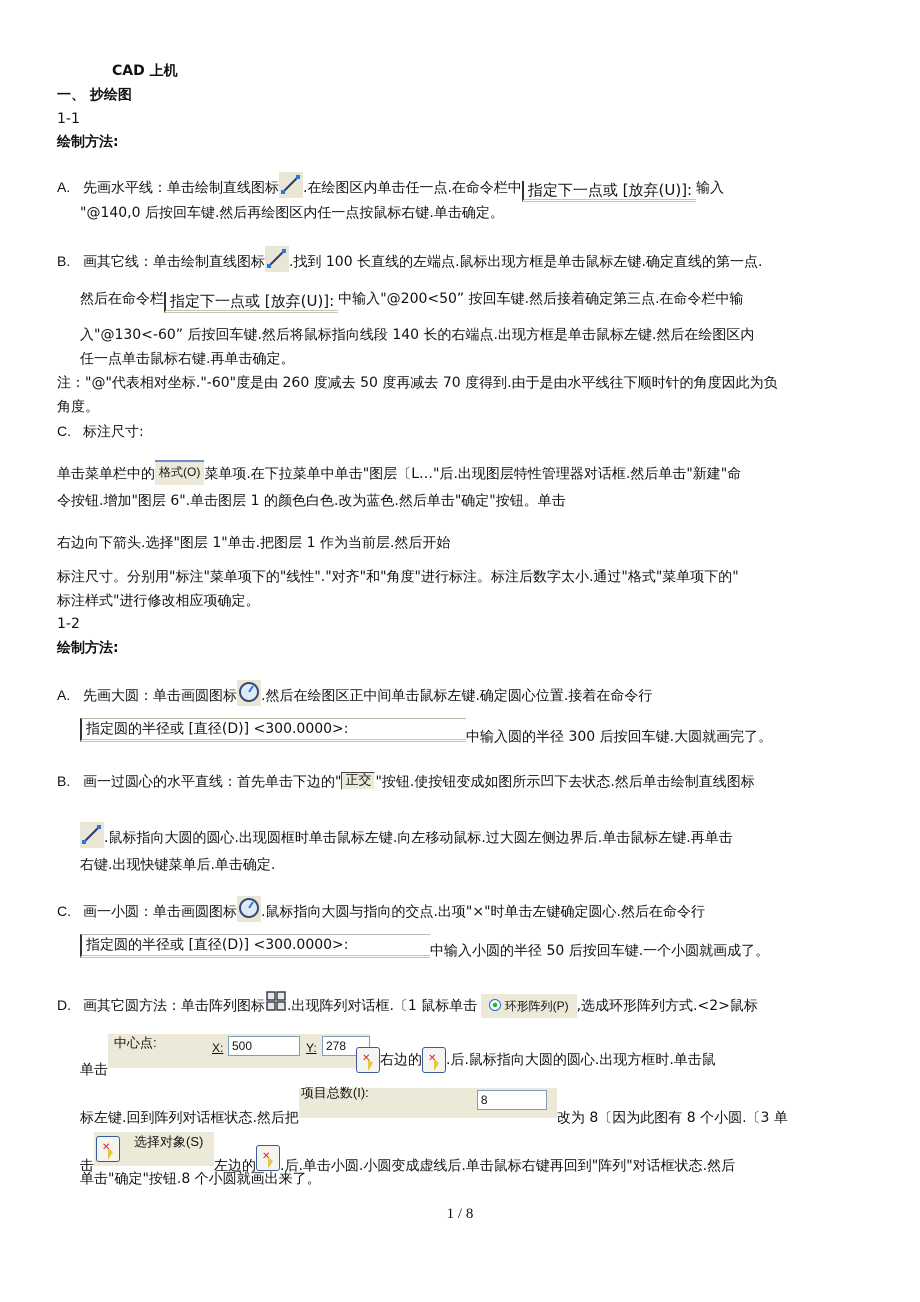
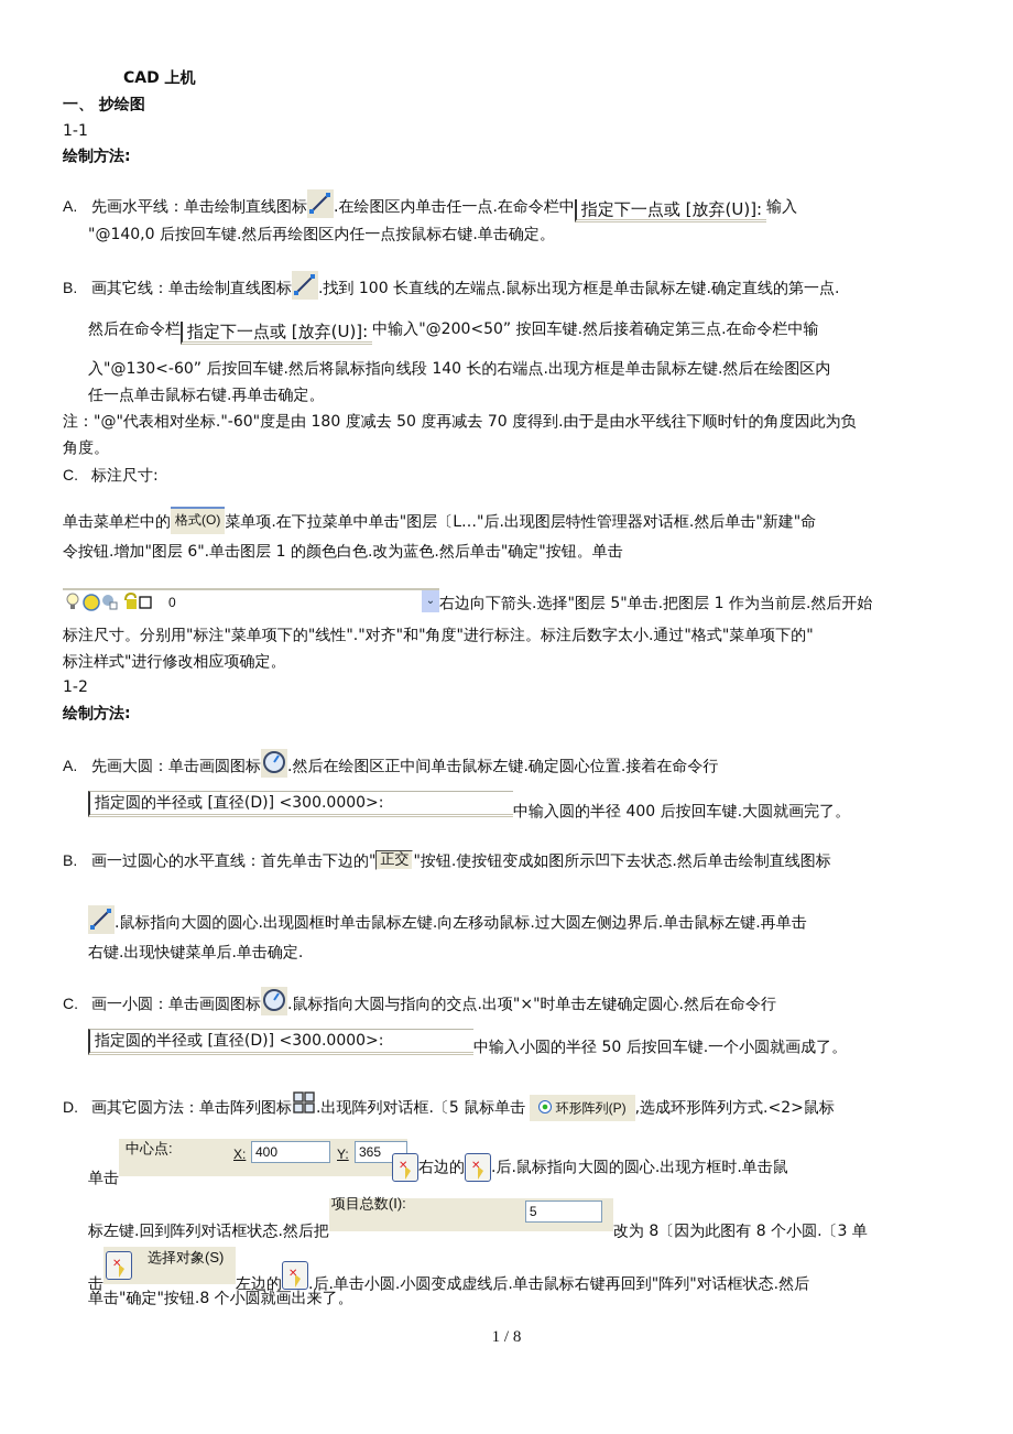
  CAD 上机
  一、 抄绘图
  1-1
  绘制方法:
  A. 先画水平线：单击绘制直线图标 .在绘图区内单击任一点.在命令栏中 指定下一点或 [放弃(U)]: 输入
  "@140,0 后按回车键.然后再绘图区内任一点按鼠标右键.单击确定。
  B. 画其它线：单击绘制直线图标 .找到 100 长直线的左端点.鼠标出现方框是单击鼠标左键.确定直线的第一点.
  然后在命令栏 指定下一点或 [放弃(U)]: 中输入"@200<50” 按回车键.然后接着确定第三点.在命令栏中输
  入"@130<-60” 后按回车键.然后将鼠标指向线段 140 长的右端点.出现方框是单击鼠标左键.然后在绘图区内
  任一点单击鼠标右键.再单击确定。
- 注："@"代表相对坐标."-60"度是由 260 度减去 50 度再减去 70 度得到.由于是由水平线往下顺时针的角度因此为负
+ 注："@"代表相对坐标."-60"度是由 180 度减去 50 度再减去 70 度得到.由于是由水平线往下顺时针的角度因此为负
  角度。
  C. 标注尺寸:
  单击菜单栏中的 格式(O) 菜单项.在下拉菜单中单击"图层〔L…"后.出现图层特性管理器对话框.然后单击"新建"命
  令按钮.增加"图层 6".单击图层 1 的颜色白色.改为蓝色.然后单击"确定"按钮。单击
+ 0
+ ⌄
- 右边向下箭头.选择"图层 1"单击.把图层 1 作为当前层.然后开始
+ 右边向下箭头.选择"图层 5"单击.把图层 1 作为当前层.然后开始
  标注尺寸。分别用"标注"菜单项下的"线性"."对齐"和"角度"进行标注。标注后数字太小.通过"格式"菜单项下的"
  标注样式"进行修改相应项确定。
  1-2
  绘制方法:
  A. 先画大圆：单击画圆图标 .然后在绘图区正中间单击鼠标左键.确定圆心位置.接着在命令行
- 指定圆的半径或 [直径(D)] <300.0000>:中输入圆的半径 300 后按回车键.大圆就画完了。
+ 指定圆的半径或 [直径(D)] <300.0000>:中输入圆的半径 400 后按回车键.大圆就画完了。
  B. 画一过圆心的水平直线：首先单击下边的" 正交 "按钮.使按钮变成如图所示凹下去状态.然后单击绘制直线图标
  .鼠标指向大圆的圆心.出现圆框时单击鼠标左键.向左移动鼠标.过大圆左侧边界后.单击鼠标左键.再单击
  右键.出现快键菜单后.单击确定.
  C. 画一小圆：单击画圆图标 .鼠标指向大圆与指向的交点.出项"×"时单击左键确定圆心.然后在命令行
  指定圆的半径或 [直径(D)] <300.0000>: 中输入小圆的半径 50 后按回车键.一个小圆就画成了。
- D. 画其它圆方法：单击阵列图标 .出现阵列对话框.〔1 鼠标单击 环形阵列(P) ,选成环形阵列方式.<2>鼠标
+ D. 画其它圆方法：单击阵列图标 .出现阵列对话框.〔5 鼠标单击 环形阵列(P) ,选成环形阵列方式.<2>鼠标
  单击
  中心点:
  X:
- 500
+ 400
  Y:
- 278
+ 365
  右边的 .后.鼠标指向大圆的圆心.出现方框时.单击鼠
  标左键.回到阵列对话框状态.然后把
  项目总数(I):
- 8
+ 5
  改为 8〔因为此图有 8 个小圆.〔3 单
  击
  选择对象(S)
  左边的 .后.单击小圆.小圆变成虚线后.单击鼠标右键再回到"阵列"对话框状态.然后
  单击"确定"按钮.8 个小圆就画出来了。
  1 / 8
